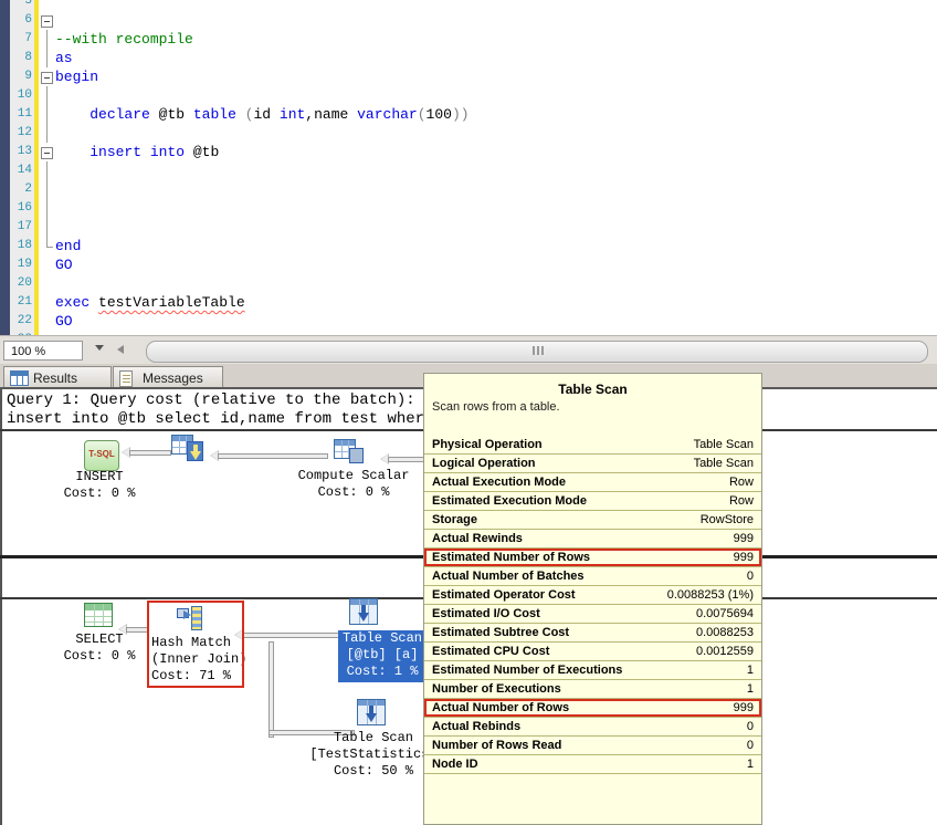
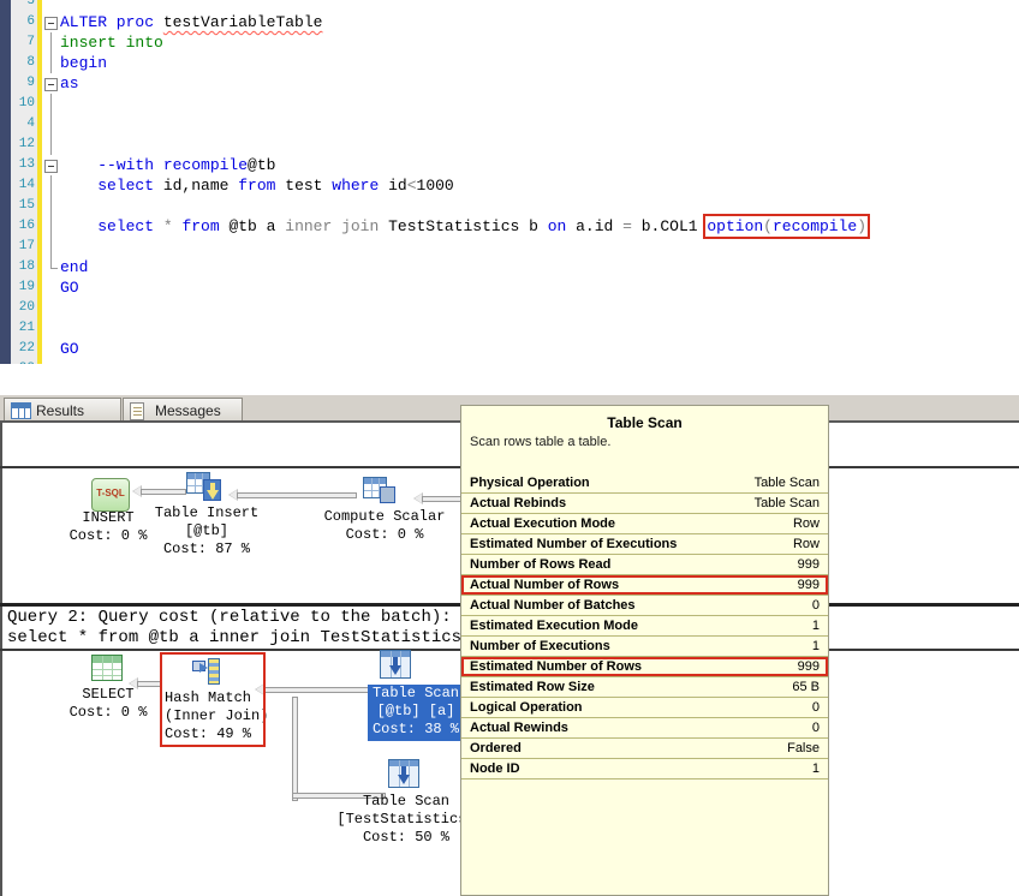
  5
  6
+ ALTER proc testVariableTable
  7
- --with recompile
+ insert into
  8
- as
+ begin
  9
- begin
+ as
  10
- 11
+ 4
- declare @tb table (id int,name varchar(100))
  12
  13
- insert into @tb
+ --with recompile@tb
  14
+ select id,name from test where id<1000
- 2
+ 15
  16
+ select * from @tb a inner join TestStatistics b on a.id = b.COL1 option(recompile)
  17
  18
  end
  19
  GO
  20
  21
- exec testVariableTable
  22
  GO
- 100 %
  Results
  Messages
- Query 1: Query cost (relative to the batch):
- insert into @tb select id,name from test wher
  T-SQL
  INSERT
  Cost: 0 %
+ Table Insert
+ [@tb]
+ Cost: 87 %
  Compute Scalar
  Cost: 0 %
+ Query 2: Query cost (relative to the batch):
+ select * from @tb a inner join TestStatistics
  SELECT
  Cost: 0 %
  Hash Match
  (Inner Join
- Cost: 71 %
+ Cost: 49 %
  Table Scan
  [@tb] [a]
- Cost: 1 %
+ Cost: 38 %
  Table Scan
  [TestStatistic
  Cost: 50 %
  Table Scan
- Scan rows from a table.
+ Scan rows table a table.
  Physical Operation
  Table Scan
- Logical Operation
+ Actual Rebinds
  Table Scan
  Actual Execution Mode
  Row
- Estimated Execution Mode
+ Estimated Number of Executions
  Row
- Storage
- RowStore
- Actual Rewinds
+ Number of Rows Read
  999
- Estimated Number of Rows
+ Actual Number of Rows
  999
  Actual Number of Batches
  0
- Estimated Operator Cost
- 0.0088253 (1%)
- Estimated I/O Cost
- 0.0075694
- Estimated Subtree Cost
- 0.0088253
- Estimated CPU Cost
- 0.0012559
- Estimated Number of Executions
+ Estimated Execution Mode
  1
  Number of Executions
  1
- Actual Number of Rows
+ Estimated Number of Rows
  999
+ Estimated Row Size
+ 65 B
- Actual Rebinds
+ Logical Operation
  0
- Number of Rows Read
+ Actual Rewinds
  0
+ Ordered
+ False
  Node ID
  1
